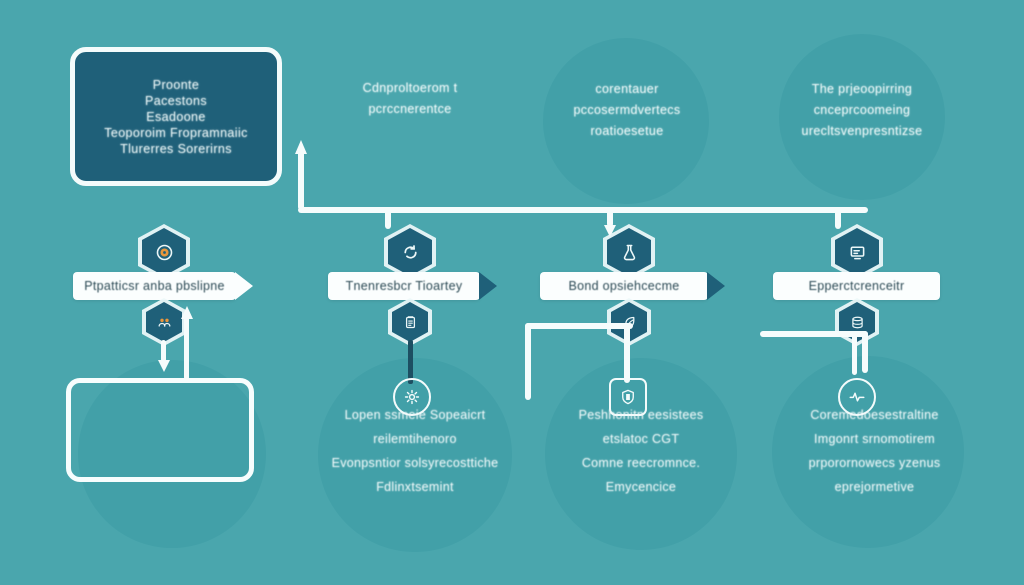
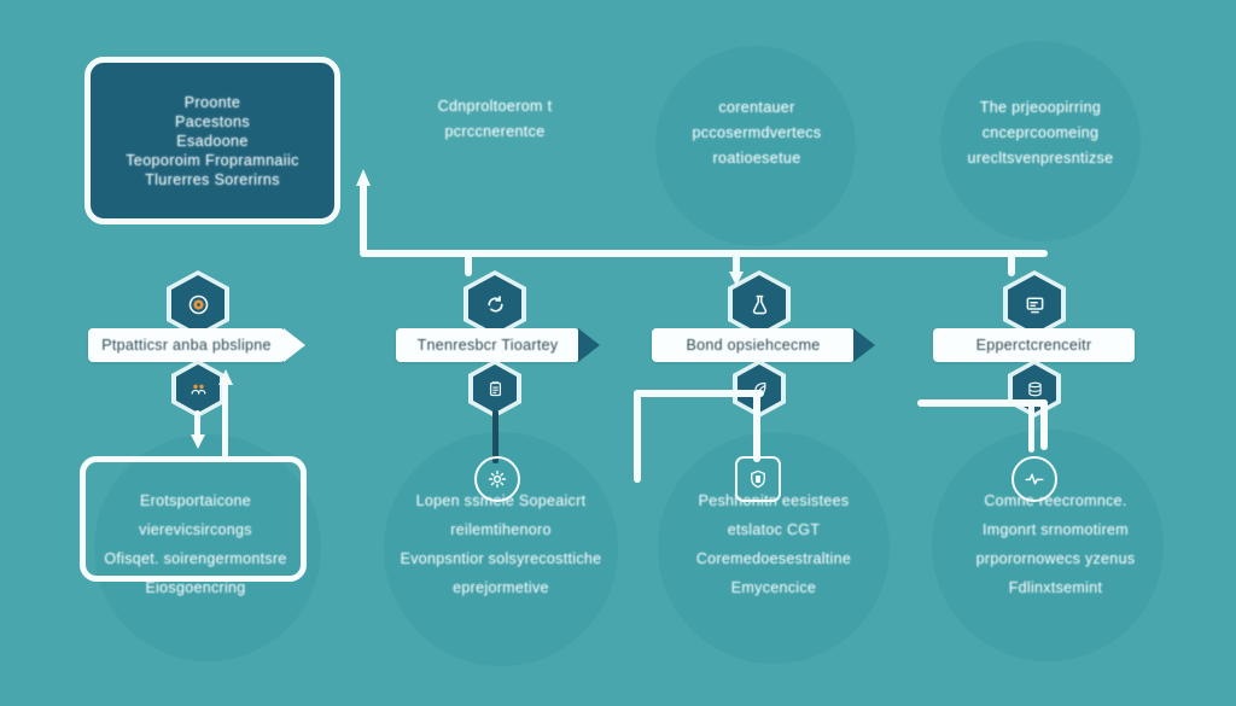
  Proonte
  Pacestons
  Esadoone
  Teoporoim Fropramnaiic
  Tlurerres Sorerirns
  Cdnproltoerom t
  pcrccnerentce
  corentauer
  pccosermdvertecs
  roatioesetue
  The prjeoopirring
  cnceprcoomeing
  urecltsvenpresntizse
  Ptpatticsr anba pbslipne
  Tnenresbcr Tioartey
  Bond opsiehcecme
  Epperctcrenceitr
+ Erotsportaicone
+ vierevicsircongs
+ Ofisqet. soirengermontsre
+ Eiosgoencring
  Lopen ssmeie Sopeaicrt
  reilemtihenoro
  Evonpsntior solsyrecosttiche
- Fdlinxtsemint
+ eprejormetive
  Peshhonitn eesistees
  etslatoc CGT
- Comne reecromnce.
+ Coremedoesestraltine
  Emycencice
- Coremedoesestraltine
+ Comne reecromnce.
  Imgonrt srnomotirem
  prporornowecs yzenus
- eprejormetive
+ Fdlinxtsemint
